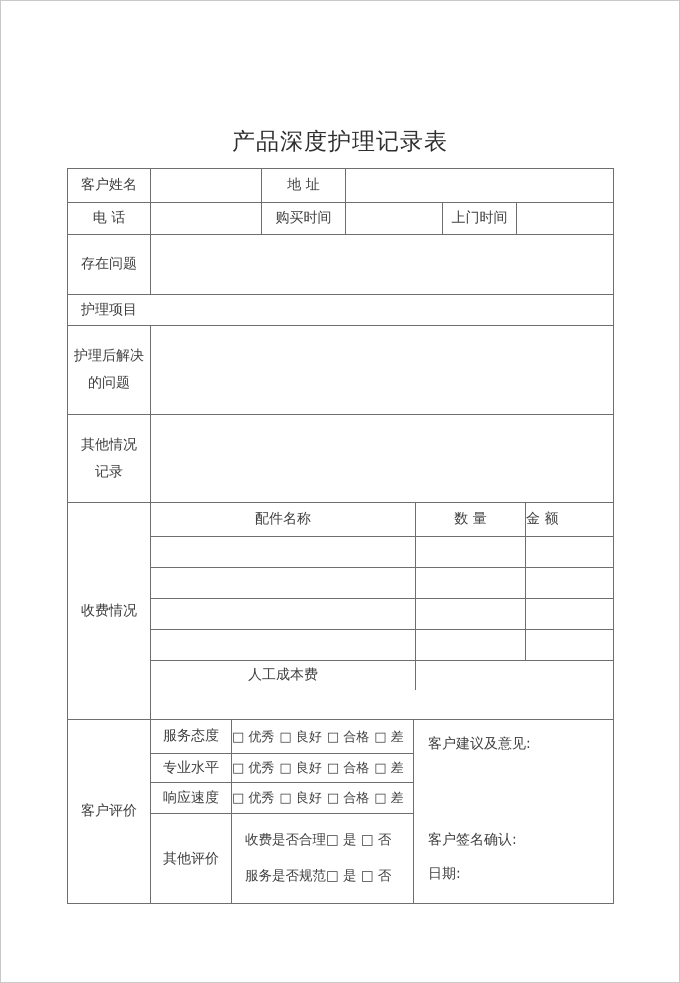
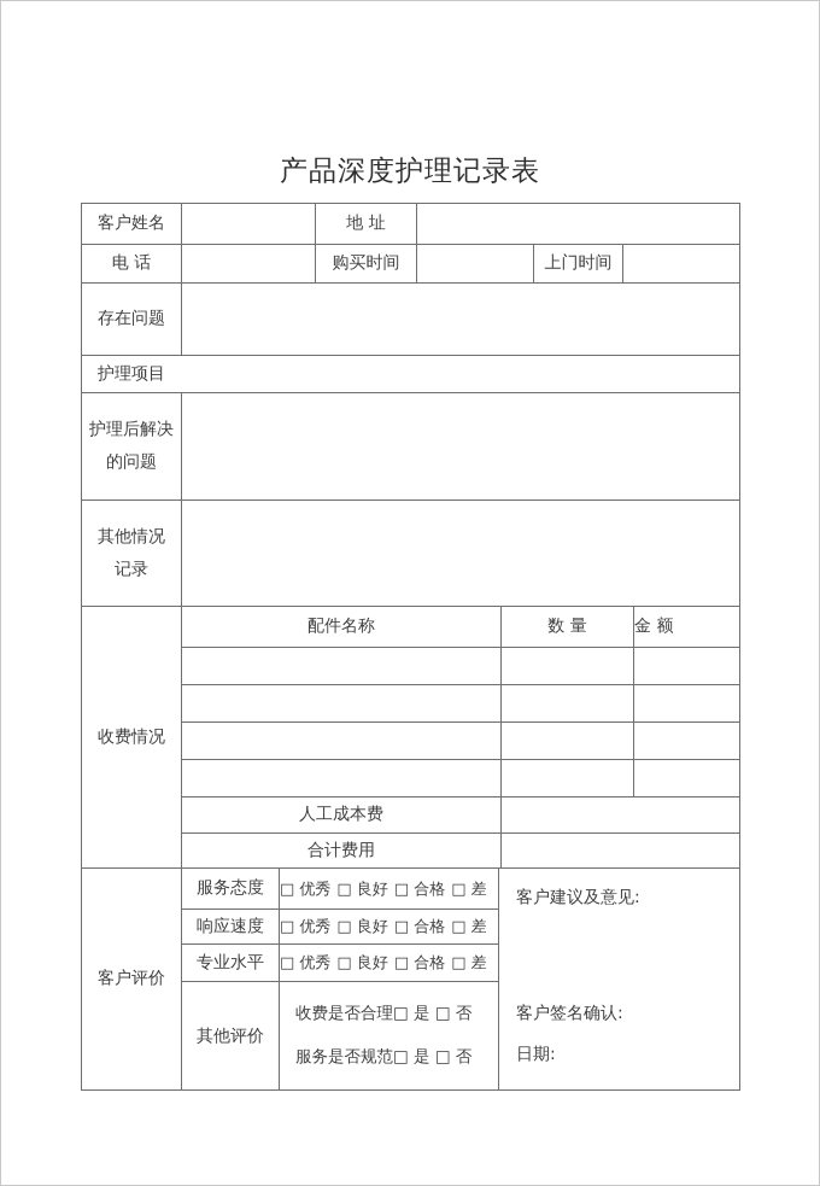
  产品深度护理记录表
  客户姓名
  地 址
  电 话
  购买时间
  上门时间
  存在问题
  护理项目
  护理后解决
  的问题
  其他情况
  记录
  收费情况
  配件名称
  数 量
  金 额
  人工成本费
+ 合计费用
  客户评价
  服务态度
  □ 优秀
  □ 良好
  □ 合格
  □ 差
- 专业水平
+ 响应速度
  □ 优秀
  □ 良好
  □ 合格
  □ 差
- 响应速度
+ 专业水平
  □ 优秀
  □ 良好
  □ 合格
  □ 差
  其他评价
  收费是否合理
  □ 是 □ 否
  服务是否规范
  □ 是 □ 否
  客户建议及意见:
  客户签名确认:
  日期:
